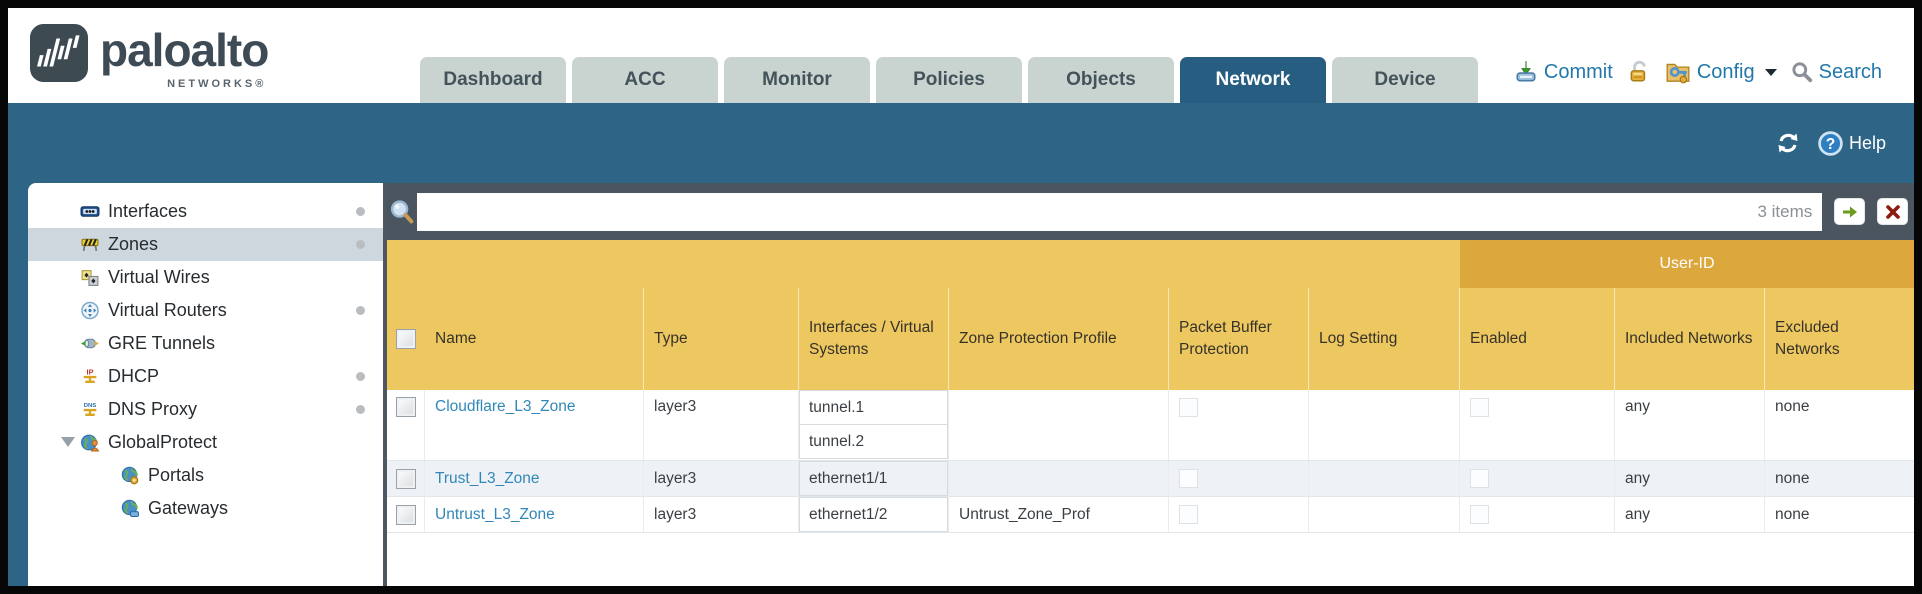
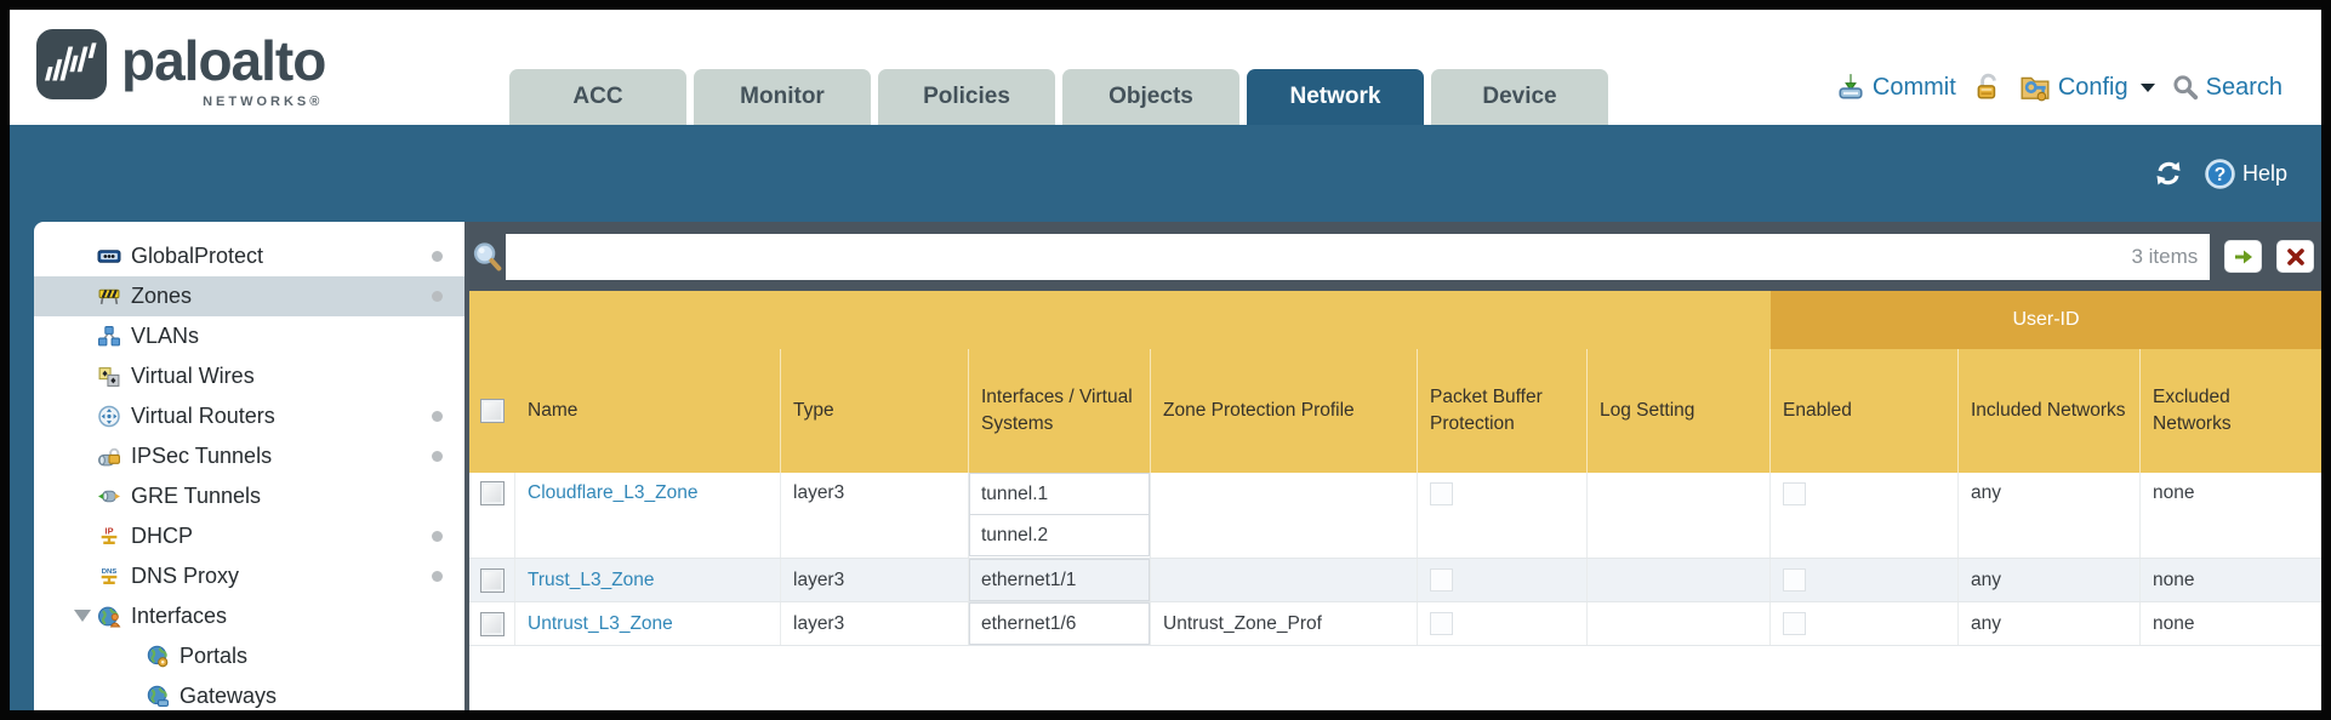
  paloalto
  NETWORKS®
- Dashboard
  ACC
  Monitor
  Policies
  Objects
  Network
  Device
  Commit
  Config
  Search
  ?
  Help
- Interfaces
+ GlobalProtect
  Zones
+ VLANs
  Virtual Wires
  Virtual Routers
+ IPSec Tunnels
  GRE Tunnels
  IP
  DHCP
  DNS Proxy
- GlobalProtect
+ Interfaces
  Portals
  Gateways
  3 items
  User-ID
  Name
  Type
  Interfaces / Virtual Systems
  Zone Protection Profile
  Packet Buffer Protection
  Log Setting
  Enabled
  Included Networks
  Excluded Networks
  Cloudflare_L3_Zone
  layer3
  tunnel.1
  tunnel.2
  any
  none
  Trust_L3_Zone
  layer3
  ethernet1/1
  any
  none
  Untrust_L3_Zone
  layer3
- ethernet1/2
+ ethernet1/6
  Untrust_Zone_Prof
  any
  none
